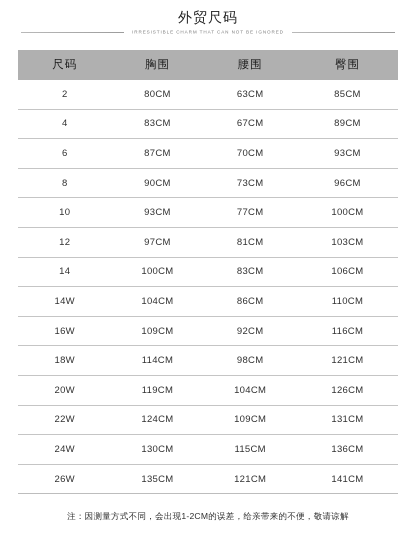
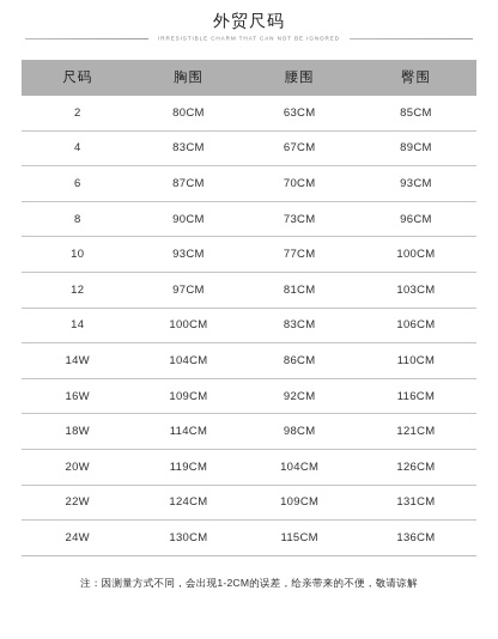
  外贸尺码
  尺码	胸围	腰围	臀围
  2	80CM	63CM	85CM
  4	83CM	67CM	89CM
  6	87CM	70CM	93CM
  8	90CM	73CM	96CM
  10	93CM	77CM	100CM
  12	97CM	81CM	103CM
  14	100CM	83CM	106CM
  14W	104CM	86CM	110CM
  16W	109CM	92CM	116CM
  18W	114CM	98CM	121CM
  20W	119CM	104CM	126CM
  22W	124CM	109CM	131CM
  24W	130CM	115CM	136CM
- 26W	135CM	121CM	141CM
  注：因测量方式不同，会出现1-2CM的误差，给亲带来的不便，敬请谅解
